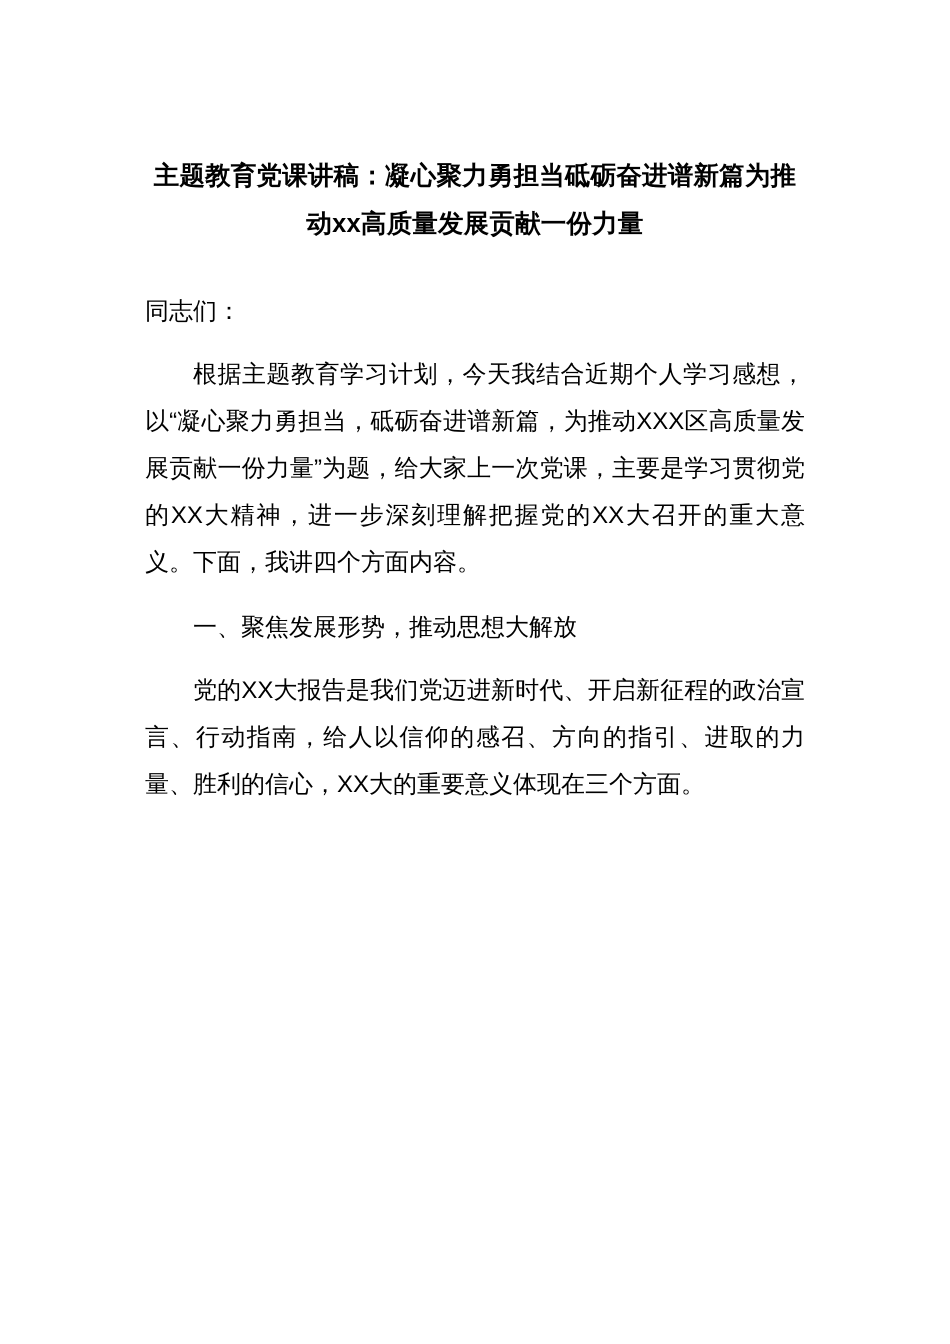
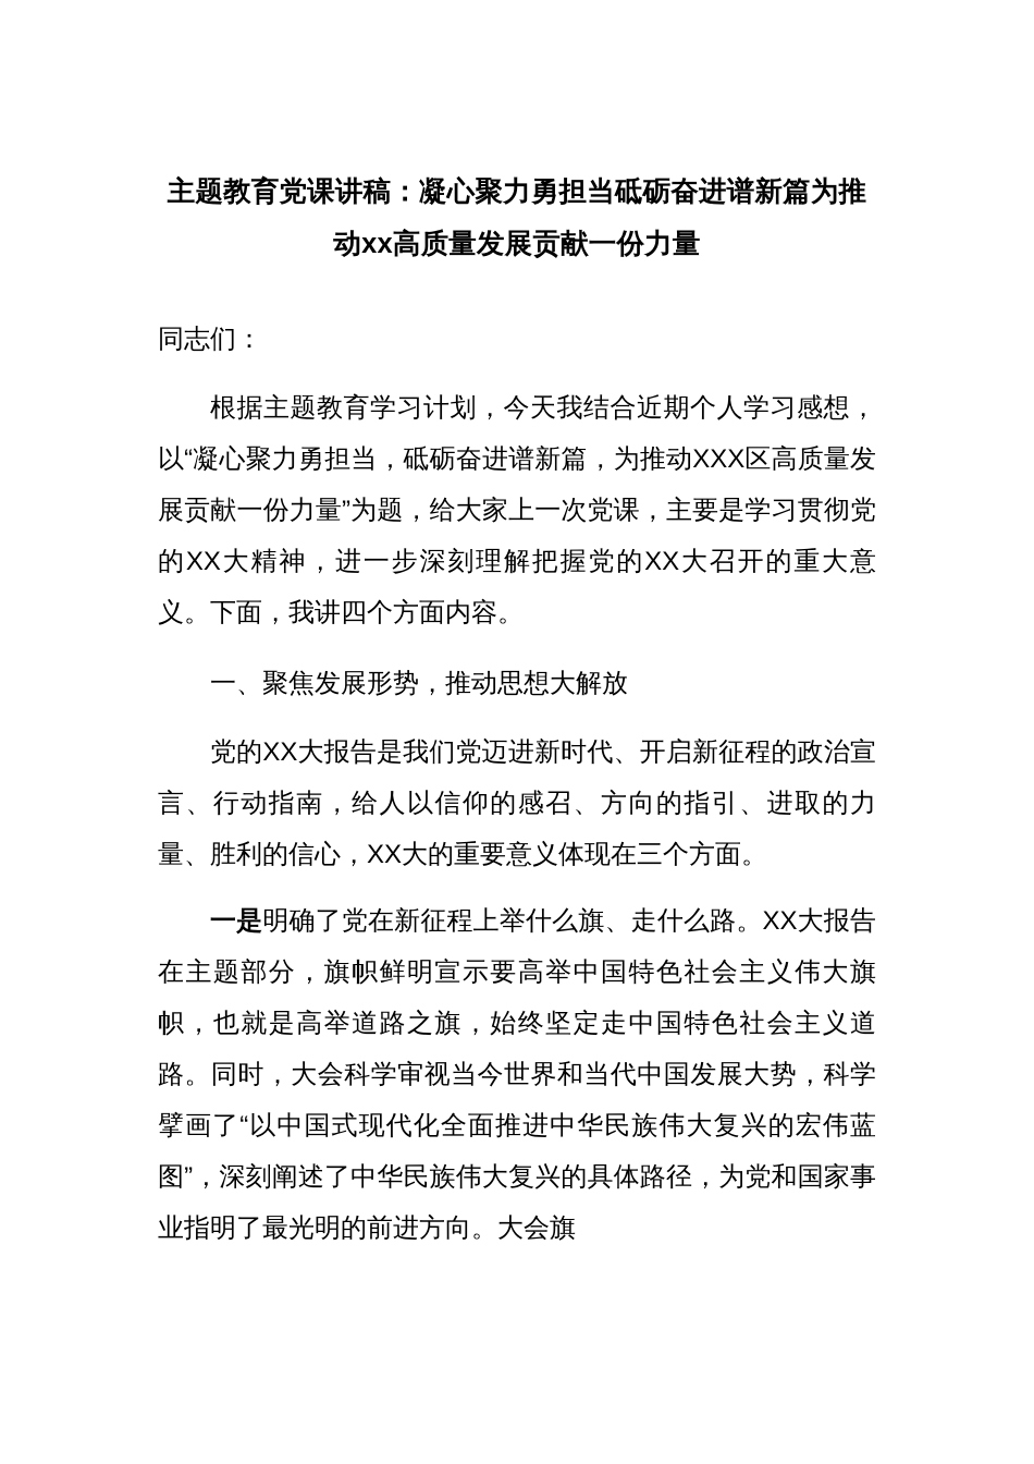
  主题教育党课讲稿：凝心聚力勇担当砥砺奋进谱新篇为推 动xx高质量发展贡献一份力量
  同志们：
  根据主题教育学习计划，今天我结合近期个人学习感想，以“凝心聚力勇担当，砥砺奋进谱新篇，为推动XXX区高质量发展贡献一份力量”为题，给大家上一次党课，主要是学习贯彻党的XX大精神，进一步深刻理解把握党的XX大召开的重大意义。下面，我讲四个方面内容。
  一、聚焦发展形势，推动思想大解放
  党的XX大报告是我们党迈进新时代、开启新征程的政治宣言、行动指南，给人以信仰的感召、方向的指引、进取的力量、胜利的信心，XX大的重要意义体现在三个方面。
+ 一是明确了党在新征程上举什么旗、走什么路。XX大报告在主题部分，旗帜鲜明宣示要高举中国特色社会主义伟大旗帜，也就是高举道路之旗，始终坚定走中国特色社会主义道路。同时，大会科学审视当今世界和当代中国发展大势，科学擘画了“以中国式现代化全面推进中华民族伟大复兴的宏伟蓝图”，深刻阐述了中华民族伟大复兴的具体路径，为党和国家事业指明了最光明的前进方向。大会旗
